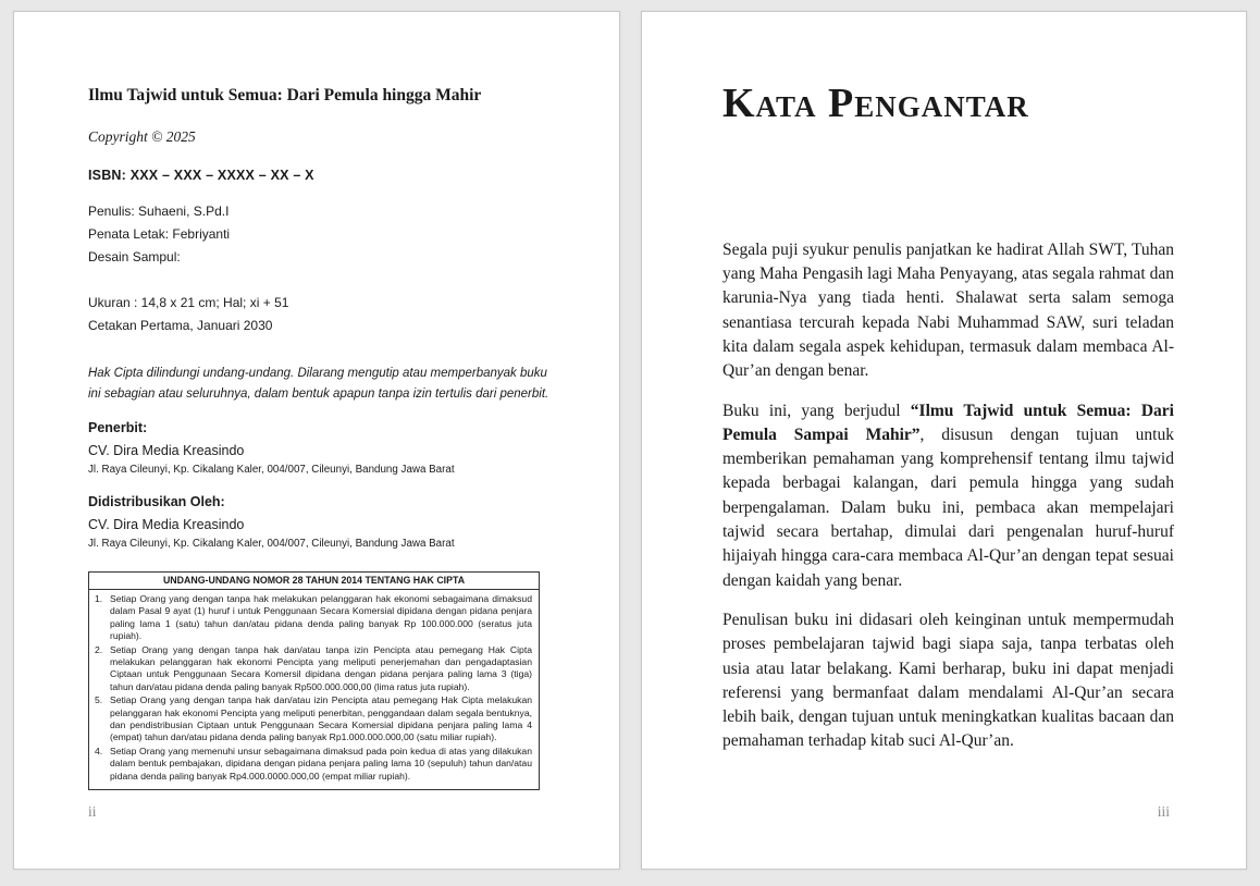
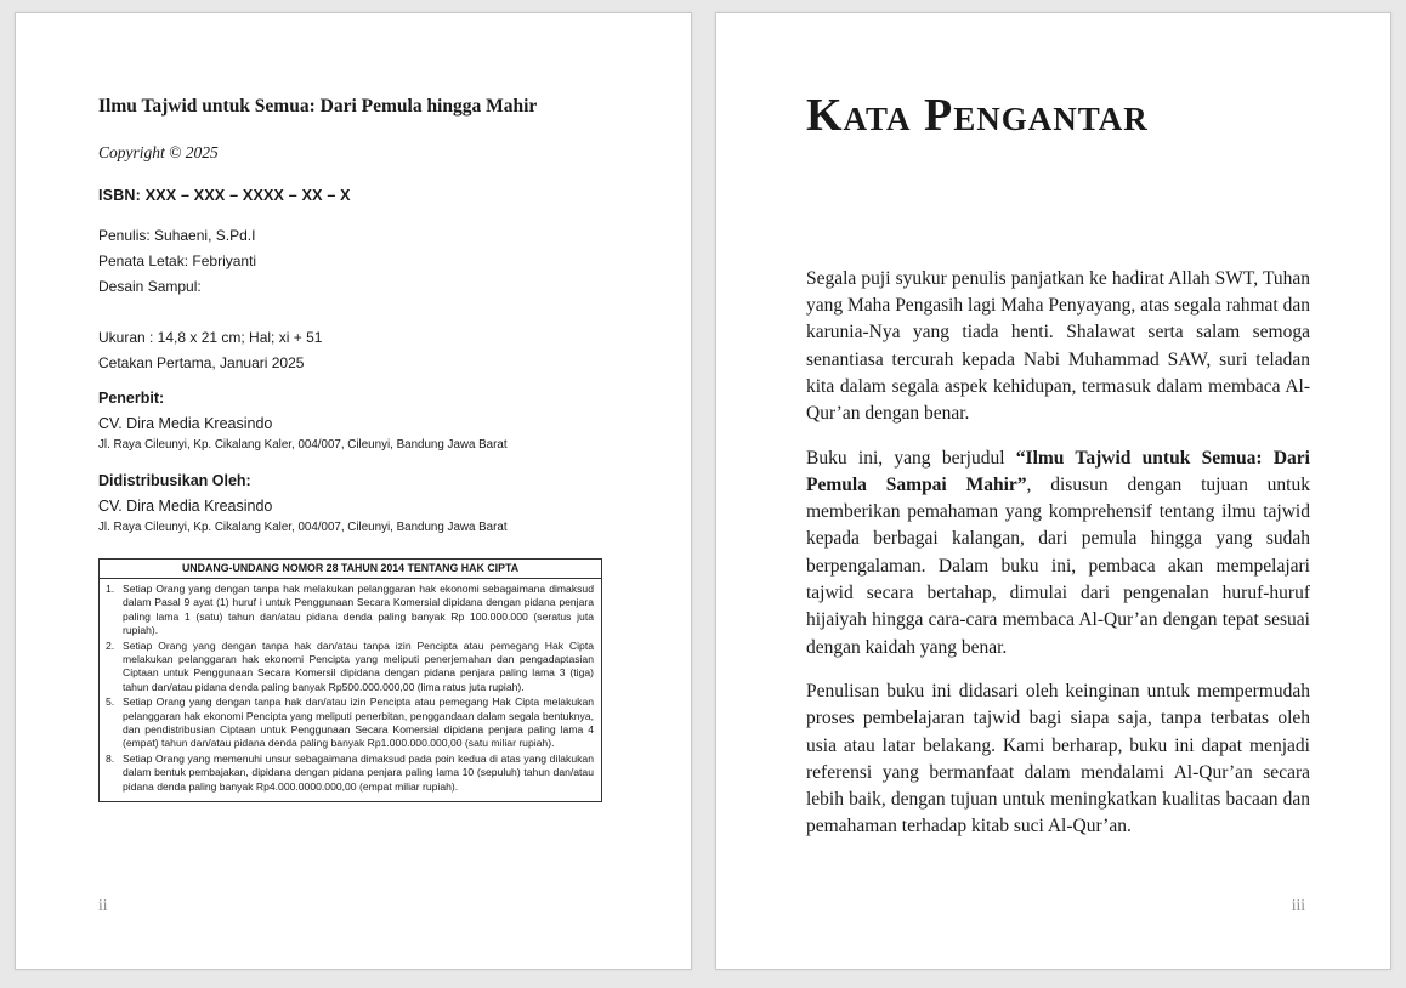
  Ilmu Tajwid untuk Semua: Dari Pemula hingga Mahir
  Copyright © 2025
  ISBN: XXX – XXX – XXXX – XX – X
  Penulis: Suhaeni, S.Pd.I
  Penata Letak: Febriyanti
  Desain Sampul:
  Ukuran : 14,8 x 21 cm; Hal; xi + 51
- Cetakan Pertama, Januari 2030
+ Cetakan Pertama, Januari 2025
- Hak Cipta dilindungi undang-undang. Dilarang mengutip atau memperbanyak buku ini sebagian atau seluruhnya, dalam bentuk apapun tanpa izin tertulis dari penerbit.
  Penerbit:
  CV. Dira Media Kreasindo
  Jl. Raya Cileunyi, Kp. Cikalang Kaler, 004/007, Cileunyi, Bandung Jawa Barat
  Didistribusikan Oleh:
  CV. Dira Media Kreasindo
  Jl. Raya Cileunyi, Kp. Cikalang Kaler, 004/007, Cileunyi, Bandung Jawa Barat
  UNDANG-UNDANG NOMOR 28 TAHUN 2014 TENTANG HAK CIPTA
  1.
  Setiap Orang yang dengan tanpa hak melakukan pelanggaran hak ekonomi sebagaimana dimaksud dalam Pasal 9 ayat (1) huruf i untuk Penggunaan Secara Komersial dipidana dengan pidana penjara paling lama 1 (satu) tahun dan/atau pidana denda paling banyak Rp 100.000.000 (seratus juta rupiah).
  2.
  Setiap Orang yang dengan tanpa hak dan/atau tanpa izin Pencipta atau pemegang Hak Cipta melakukan pelanggaran hak ekonomi Pencipta yang meliputi penerjemahan dan pengadaptasian Ciptaan untuk Penggunaan Secara Komersil dipidana dengan pidana penjara paling lama 3 (tiga) tahun dan/atau pidana denda paling banyak Rp500.000.000,00 (lima ratus juta rupiah).
  5.
  Setiap Orang yang dengan tanpa hak dan/atau izin Pencipta atau pemegang Hak Cipta melakukan pelanggaran hak ekonomi Pencipta yang meliputi penerbitan, penggandaan dalam segala bentuknya, dan pendistribusian Ciptaan untuk Penggunaan Secara Komersial dipidana penjara paling lama 4 (empat) tahun dan/atau pidana denda paling banyak Rp1.000.000.000,00 (satu miliar rupiah).
- 4.
+ 8.
  Setiap Orang yang memenuhi unsur sebagaimana dimaksud pada poin kedua di atas yang dilakukan dalam bentuk pembajakan, dipidana dengan pidana penjara paling lama 10 (sepuluh) tahun dan/atau pidana denda paling banyak Rp4.000.0000.000,00 (empat miliar rupiah).
  ii
  Kata Pengantar
  Segala puji syukur penulis panjatkan ke hadirat Allah SWT, Tuhan yang Maha Pengasih lagi Maha Penyayang, atas segala rahmat dan karunia-Nya yang tiada henti. Shalawat serta salam semoga senantiasa tercurah kepada Nabi Muhammad SAW, suri teladan kita dalam segala aspek kehidupan, termasuk dalam membaca Al-Qur’an dengan benar.
  Buku ini, yang berjudul “Ilmu Tajwid untuk Semua: Dari Pemula Sampai Mahir”, disusun dengan tujuan untuk memberikan pemahaman yang komprehensif tentang ilmu tajwid kepada berbagai kalangan, dari pemula hingga yang sudah berpengalaman. Dalam buku ini, pembaca akan mempelajari tajwid secara bertahap, dimulai dari pengenalan huruf-huruf hijaiyah hingga cara-cara membaca Al-Qur’an dengan tepat sesuai dengan kaidah yang benar.
  Penulisan buku ini didasari oleh keinginan untuk mempermudah proses pembelajaran tajwid bagi siapa saja, tanpa terbatas oleh usia atau latar belakang. Kami berharap, buku ini dapat menjadi referensi yang bermanfaat dalam mendalami Al-Qur’an secara lebih baik, dengan tujuan untuk meningkatkan kualitas bacaan dan pemahaman terhadap kitab suci Al-Qur’an.
  iii
